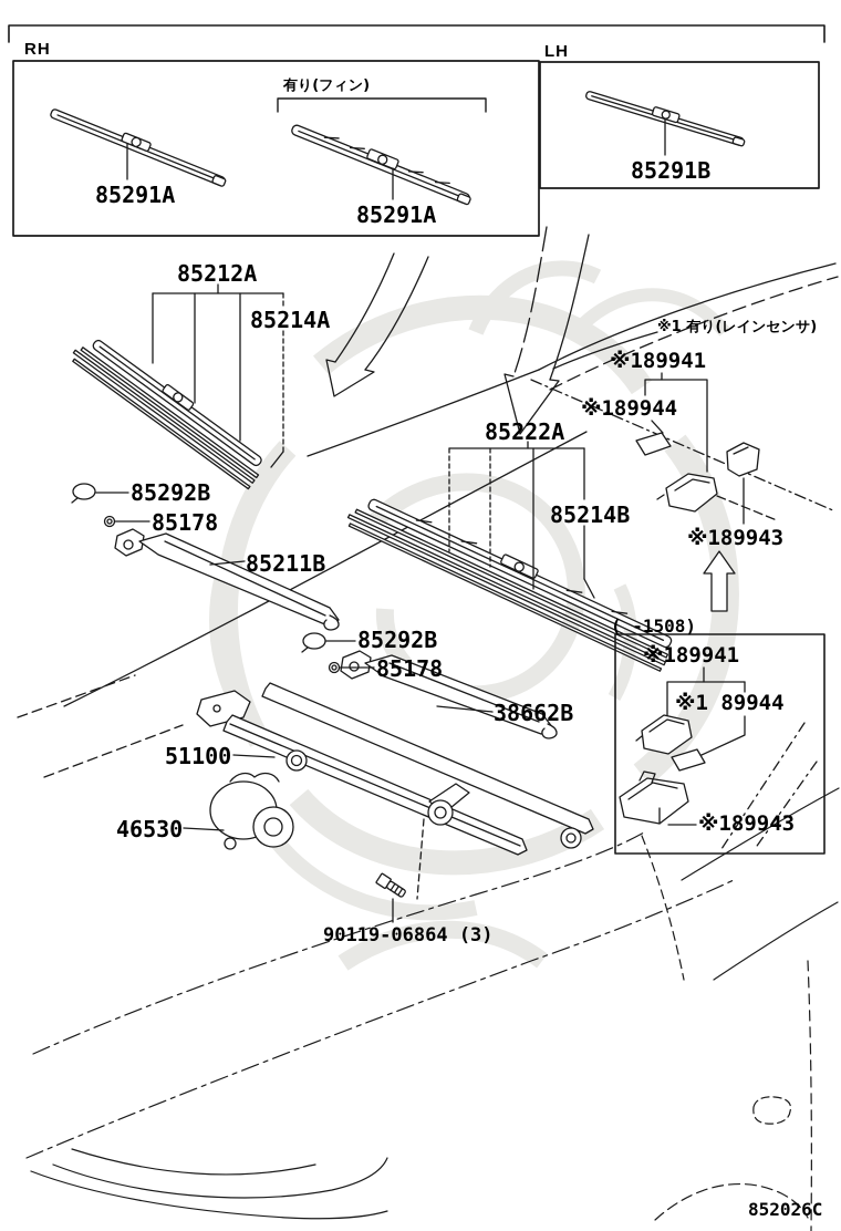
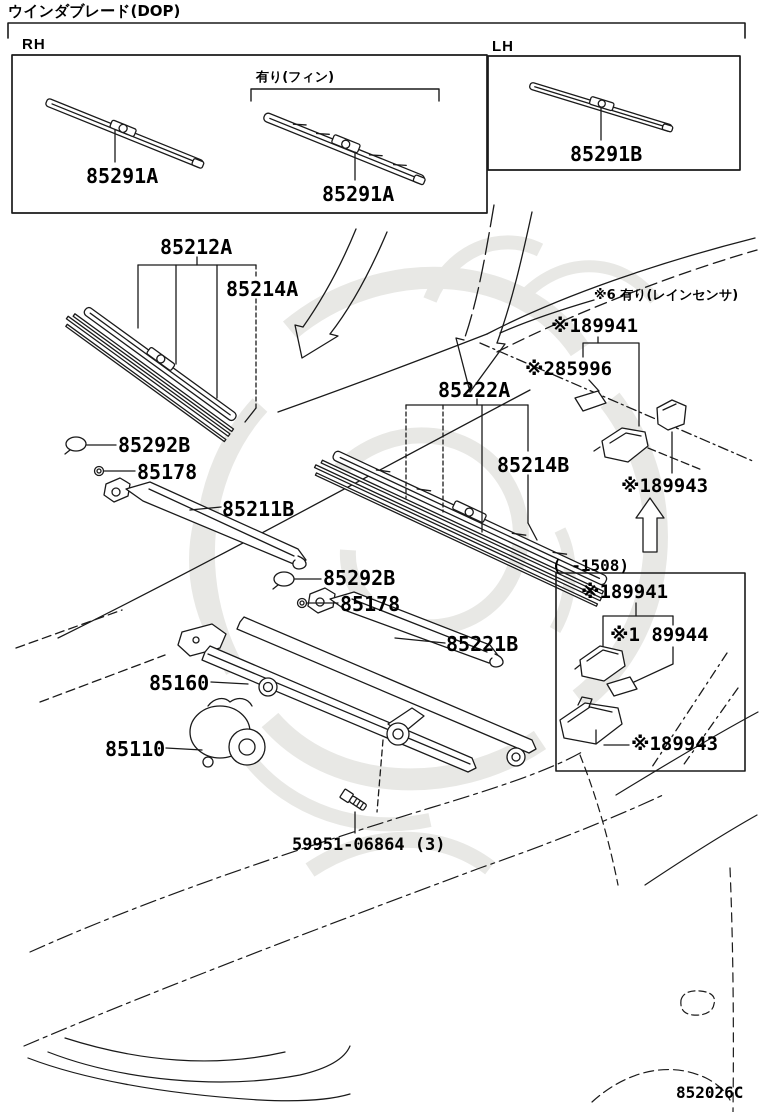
+ ウインダブレード(DOP)
  RH
  LH
  85291A
  有り(フィン)
  85291A
  85291B
  85212A
  85214A
  85292B
  85178
  85211B
  85222A
  85214B
- ※1 有り(レインセンサ)
+ ※6 有り(レインセンサ)
  ※189941
- ※189944
+ ※285996
  ※189943
  ( -1508)
  ※189941
  ※1 89944
  ※189943
  85292B
  85178
- 38662B
+ 85221B
- 51100
+ 85160
- 46530
+ 85110
- 90119-06864 (3)
+ 59951-06864 (3)
  852026C
